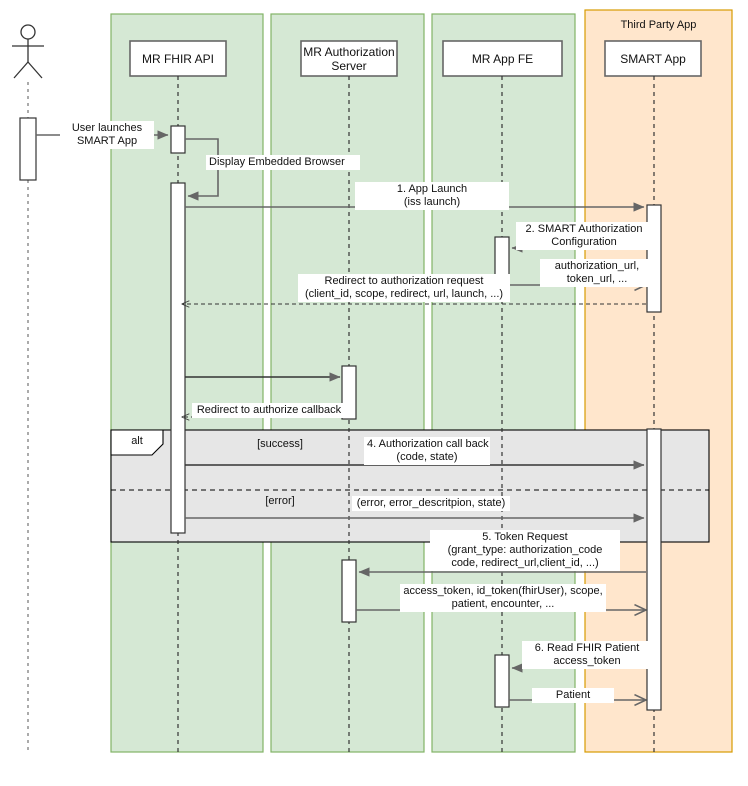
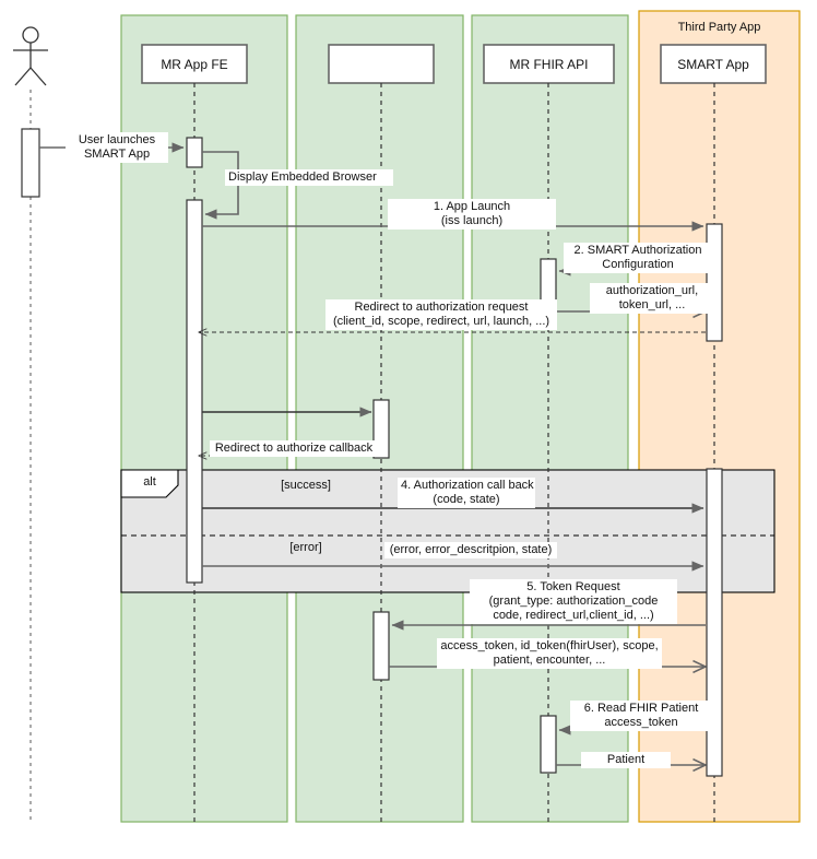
  Third Party App
- MR FHIR API
+ MR App FE
- MR Authorization
- Server
- MR App FE
+ MR FHIR API
  SMART App
  alt
  [success]
  [error]
  User launches
  SMART App
  Display Embedded Browser
  1. App Launch
  (iss launch)
  2. SMART Authorization
  Configuration
  authorization_url,
  token_url, ...
  Redirect to authorization request
  (client_id, scope, redirect, url, launch, ...)
  Redirect to authorize callback
  4. Authorization call back
  (code, state)
  (error, error_descritpion, state)
  5. Token Request
  (grant_type: authorization_code
  code, redirect_url,client_id, ...)
  access_token, id_token(fhirUser), scope,
  patient, encounter, ...
  6. Read FHIR Patient
  access_token
  Patient
